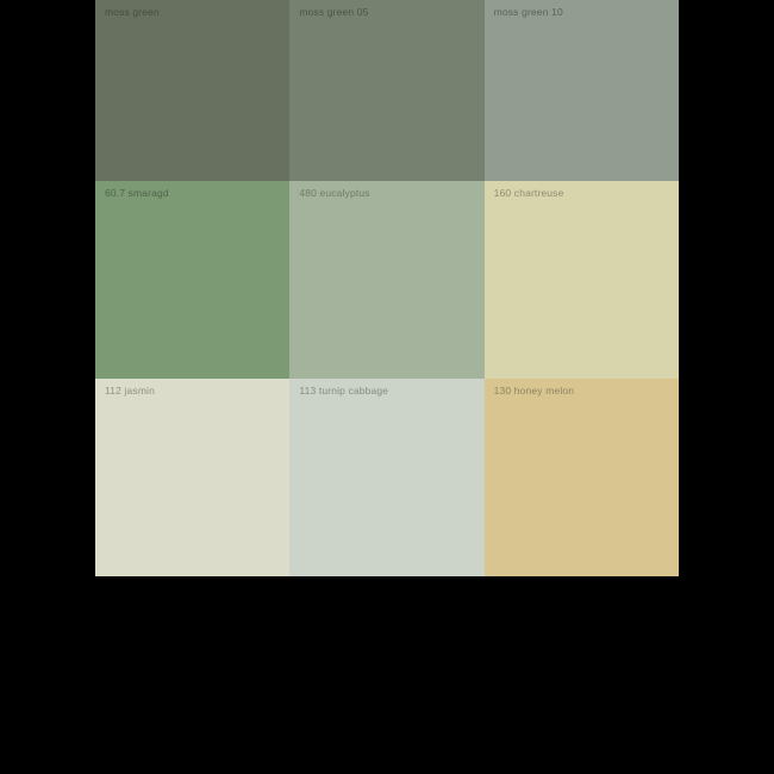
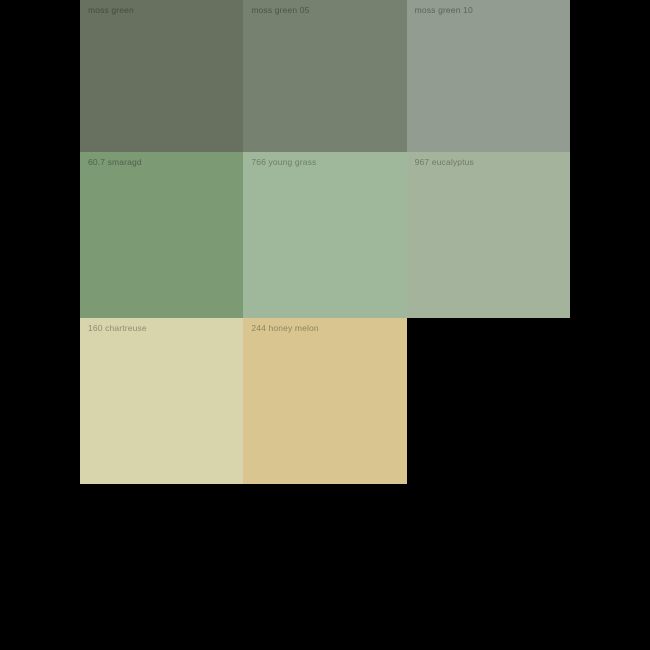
  moss green
  moss green 05
  moss green 10
  60.7 smaragd
+ 766 young grass
- 480 eucalyptus
+ 967 eucalyptus
  160 chartreuse
- 112 jasmin
- 113 turnip cabbage
- 130 honey melon
+ 244 honey melon
